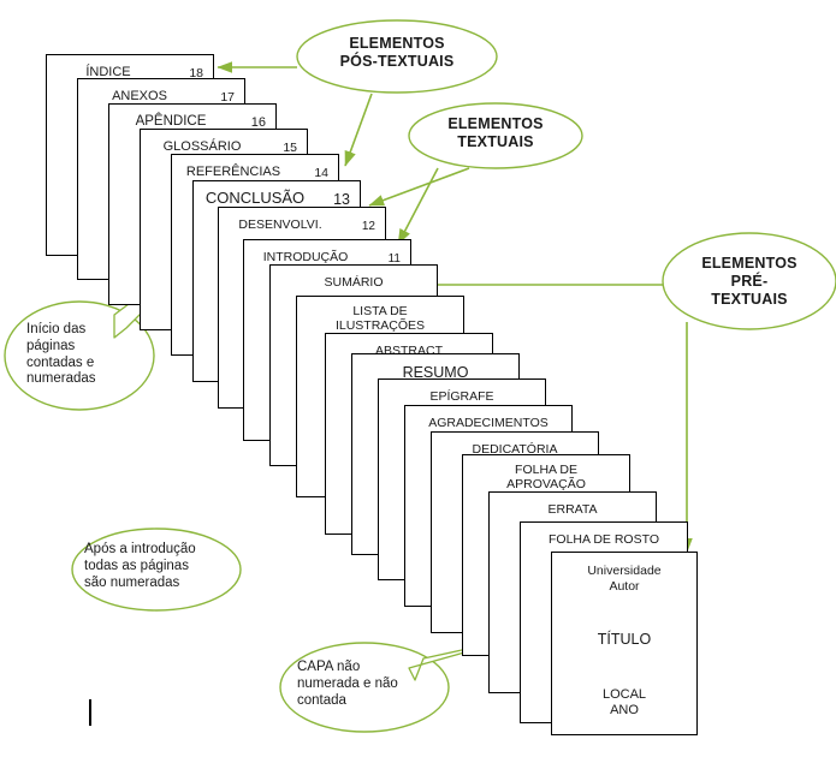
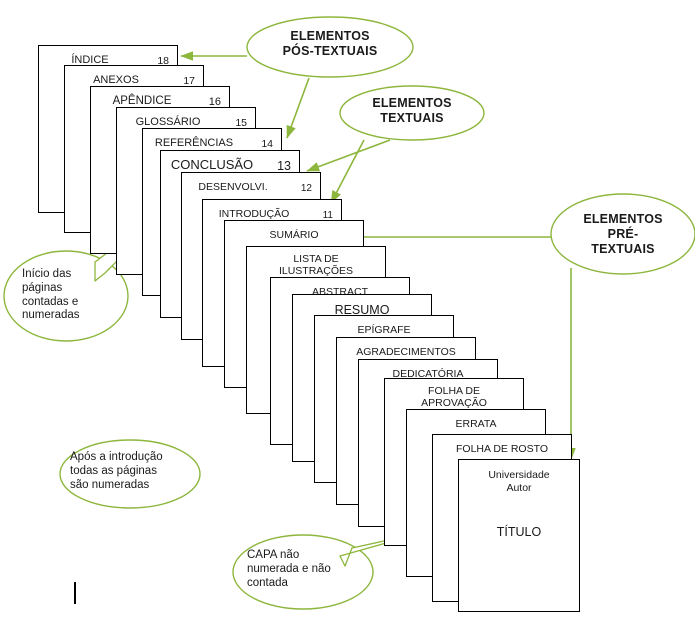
  ÍNDICE
  18
  ANEXOS
  17
  APÊNDICE
  16
  GLOSSÁRIO
  15
  REFERÊNCIAS
  14
  CONCLUSÃO
  13
  DESENVOLVI.
  12
  INTRODUÇÃO
  11
  SUMÁRIO
  LISTA DE
  ILUSTRAÇÕES
  ABSTRACT
  RESUMO
  EPÍGRAFE
  AGRADECIMENTOS
  DEDICATÓRIA
  FOLHA DE
  APROVAÇÃO
  ERRATA
  FOLHA DE ROSTO
  Universidade
  Autor
  TÍTULO
- LOCAL
- ANO
  ELEMENTOS
  PÓS-TEXTUAIS
  ELEMENTOS
  TEXTUAIS
  ELEMENTOS
  PRÉ-
  TEXTUAIS
  Início das
  páginas
  contadas e
  numeradas
  Após a introdução
  todas as páginas
  são numeradas
  CAPA não
  numerada e não
  contada
